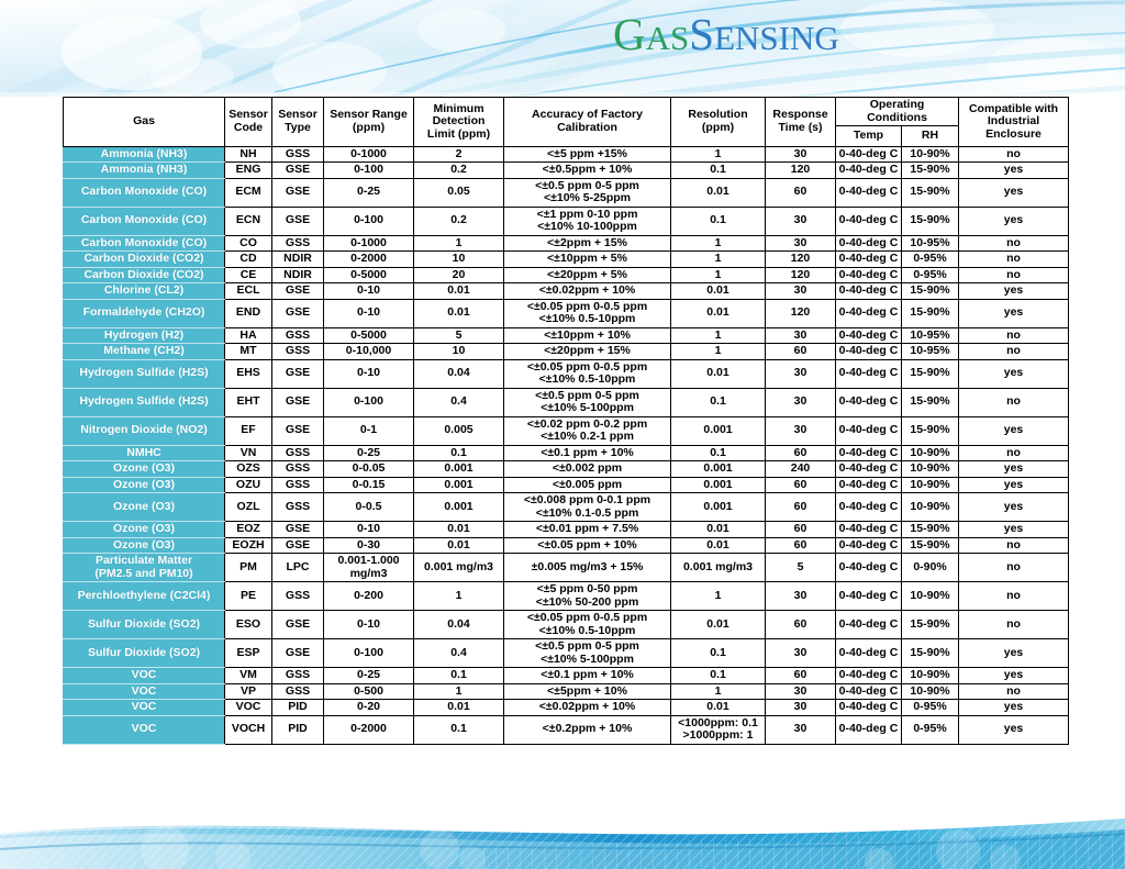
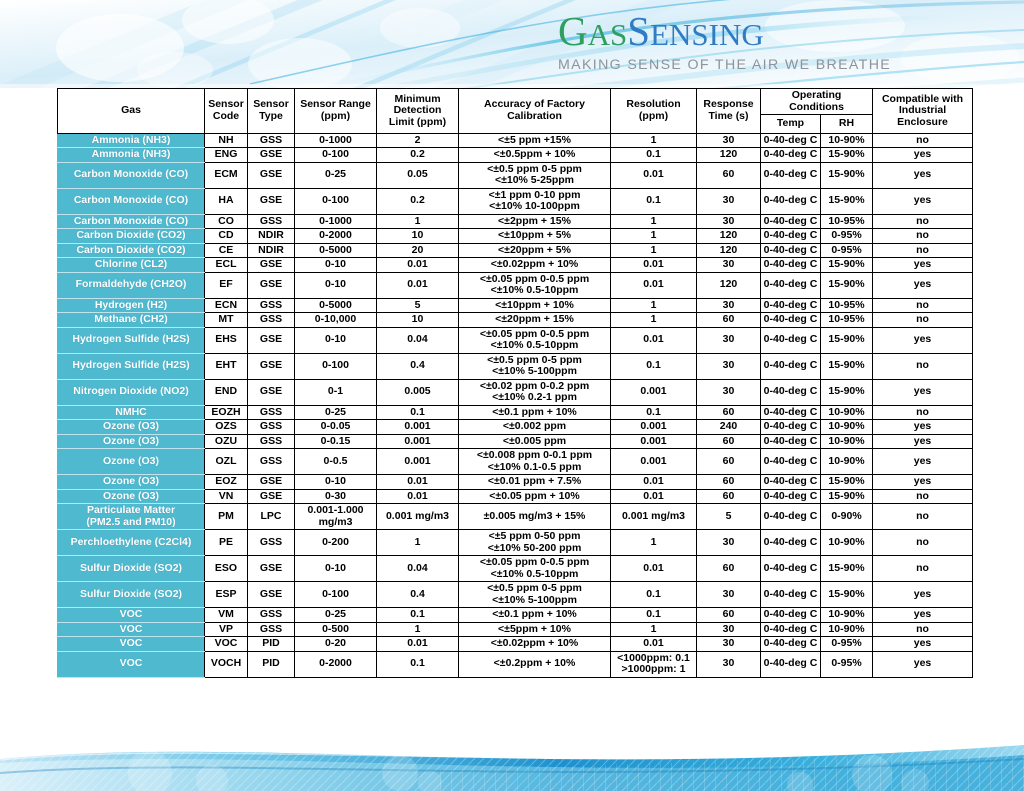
  GASSENSING
+ MAKING SENSE OF THE AIR WE BREATHE
  Gas	Sensor Code	Sensor Type	Sensor Range (ppm)	Minimum Detection Limit (ppm)	Accuracy of Factory Calibration	Resolution (ppm)	Response Time (s)	Operating Conditions	Compatible with Industrial Enclosure
  Temp	RH
  Ammonia (NH3)	NH	GSS	0-1000	2	<±5 ppm +15%	1	30	0-40-deg C	10-90%	no
  Ammonia (NH3)	ENG	GSE	0-100	0.2	<±0.5ppm + 10%	0.1	120	0-40-deg C	15-90%	yes
  Carbon Monoxide (CO)	ECM	GSE	0-25	0.05	<±0.5 ppm 0-5 ppm<±10% 5-25ppm	0.01	60	0-40-deg C	15-90%	yes
- Carbon Monoxide (CO)	ECN	GSE	0-100	0.2	<±1 ppm 0-10 ppm<±10% 10-100ppm	0.1	30	0-40-deg C	15-90%	yes
+ Carbon Monoxide (CO)	HA	GSE	0-100	0.2	<±1 ppm 0-10 ppm<±10% 10-100ppm	0.1	30	0-40-deg C	15-90%	yes
  Carbon Monoxide (CO)	CO	GSS	0-1000	1	<±2ppm + 15%	1	30	0-40-deg C	10-95%	no
  Carbon Dioxide (CO2)	CD	NDIR	0-2000	10	<±10ppm + 5%	1	120	0-40-deg C	0-95%	no
  Carbon Dioxide (CO2)	CE	NDIR	0-5000	20	<±20ppm + 5%	1	120	0-40-deg C	0-95%	no
  Chlorine (CL2)	ECL	GSE	0-10	0.01	<±0.02ppm + 10%	0.01	30	0-40-deg C	15-90%	yes
- Formaldehyde (CH2O)	END	GSE	0-10	0.01	<±0.05 ppm 0-0.5 ppm<±10% 0.5-10ppm	0.01	120	0-40-deg C	15-90%	yes
+ Formaldehyde (CH2O)	EF	GSE	0-10	0.01	<±0.05 ppm 0-0.5 ppm<±10% 0.5-10ppm	0.01	120	0-40-deg C	15-90%	yes
- Hydrogen (H2)	HA	GSS	0-5000	5	<±10ppm + 10%	1	30	0-40-deg C	10-95%	no
+ Hydrogen (H2)	ECN	GSS	0-5000	5	<±10ppm + 10%	1	30	0-40-deg C	10-95%	no
  Methane (CH2)	MT	GSS	0-10,000	10	<±20ppm + 15%	1	60	0-40-deg C	10-95%	no
  Hydrogen Sulfide (H2S)	EHS	GSE	0-10	0.04	<±0.05 ppm 0-0.5 ppm<±10% 0.5-10ppm	0.01	30	0-40-deg C	15-90%	yes
  Hydrogen Sulfide (H2S)	EHT	GSE	0-100	0.4	<±0.5 ppm 0-5 ppm<±10% 5-100ppm	0.1	30	0-40-deg C	15-90%	no
- Nitrogen Dioxide (NO2)	EF	GSE	0-1	0.005	<±0.02 ppm 0-0.2 ppm<±10% 0.2-1 ppm	0.001	30	0-40-deg C	15-90%	yes
+ Nitrogen Dioxide (NO2)	END	GSE	0-1	0.005	<±0.02 ppm 0-0.2 ppm<±10% 0.2-1 ppm	0.001	30	0-40-deg C	15-90%	yes
- NMHC	VN	GSS	0-25	0.1	<±0.1 ppm + 10%	0.1	60	0-40-deg C	10-90%	no
+ NMHC	EOZH	GSS	0-25	0.1	<±0.1 ppm + 10%	0.1	60	0-40-deg C	10-90%	no
  Ozone (O3)	OZS	GSS	0-0.05	0.001	<±0.002 ppm	0.001	240	0-40-deg C	10-90%	yes
  Ozone (O3)	OZU	GSS	0-0.15	0.001	<±0.005 ppm	0.001	60	0-40-deg C	10-90%	yes
  Ozone (O3)	OZL	GSS	0-0.5	0.001	<±0.008 ppm 0-0.1 ppm<±10% 0.1-0.5 ppm	0.001	60	0-40-deg C	10-90%	yes
  Ozone (O3)	EOZ	GSE	0-10	0.01	<±0.01 ppm + 7.5%	0.01	60	0-40-deg C	15-90%	yes
- Ozone (O3)	EOZH	GSE	0-30	0.01	<±0.05 ppm + 10%	0.01	60	0-40-deg C	15-90%	no
+ Ozone (O3)	VN	GSE	0-30	0.01	<±0.05 ppm + 10%	0.01	60	0-40-deg C	15-90%	no
  Particulate Matter(PM2.5 and PM10)	PM	LPC	0.001-1.000mg/m3	0.001 mg/m3	±0.005 mg/m3 + 15%	0.001 mg/m3	5	0-40-deg C	0-90%	no
  Perchloethylene (C2Cl4)	PE	GSS	0-200	1	<±5 ppm 0-50 ppm<±10% 50-200 ppm	1	30	0-40-deg C	10-90%	no
  Sulfur Dioxide (SO2)	ESO	GSE	0-10	0.04	<±0.05 ppm 0-0.5 ppm<±10% 0.5-10ppm	0.01	60	0-40-deg C	15-90%	no
  Sulfur Dioxide (SO2)	ESP	GSE	0-100	0.4	<±0.5 ppm 0-5 ppm<±10% 5-100ppm	0.1	30	0-40-deg C	15-90%	yes
  VOC	VM	GSS	0-25	0.1	<±0.1 ppm + 10%	0.1	60	0-40-deg C	10-90%	yes
  VOC	VP	GSS	0-500	1	<±5ppm + 10%	1	30	0-40-deg C	10-90%	no
  VOC	VOC	PID	0-20	0.01	<±0.02ppm + 10%	0.01	30	0-40-deg C	0-95%	yes
  VOC	VOCH	PID	0-2000	0.1	<±0.2ppm + 10%	<1000ppm: 0.1>1000ppm: 1	30	0-40-deg C	0-95%	yes
